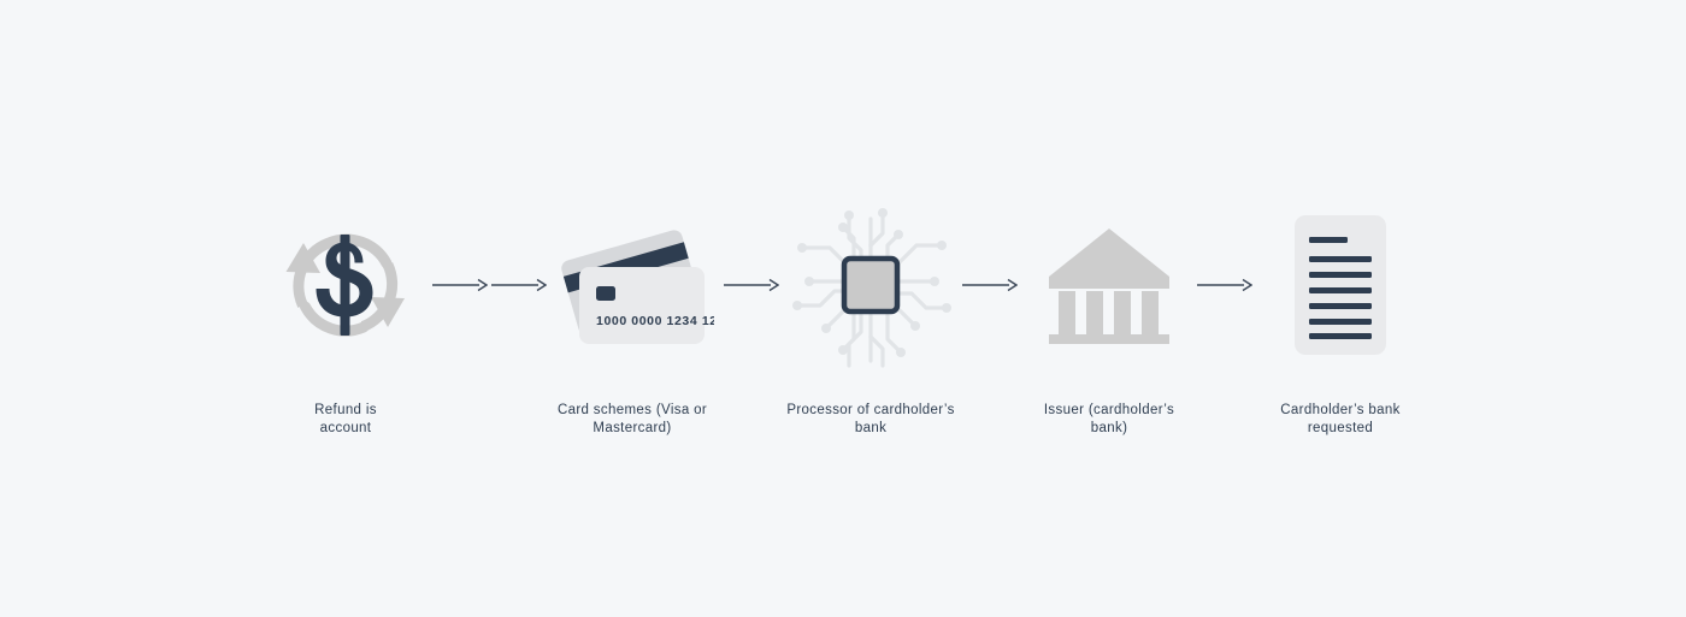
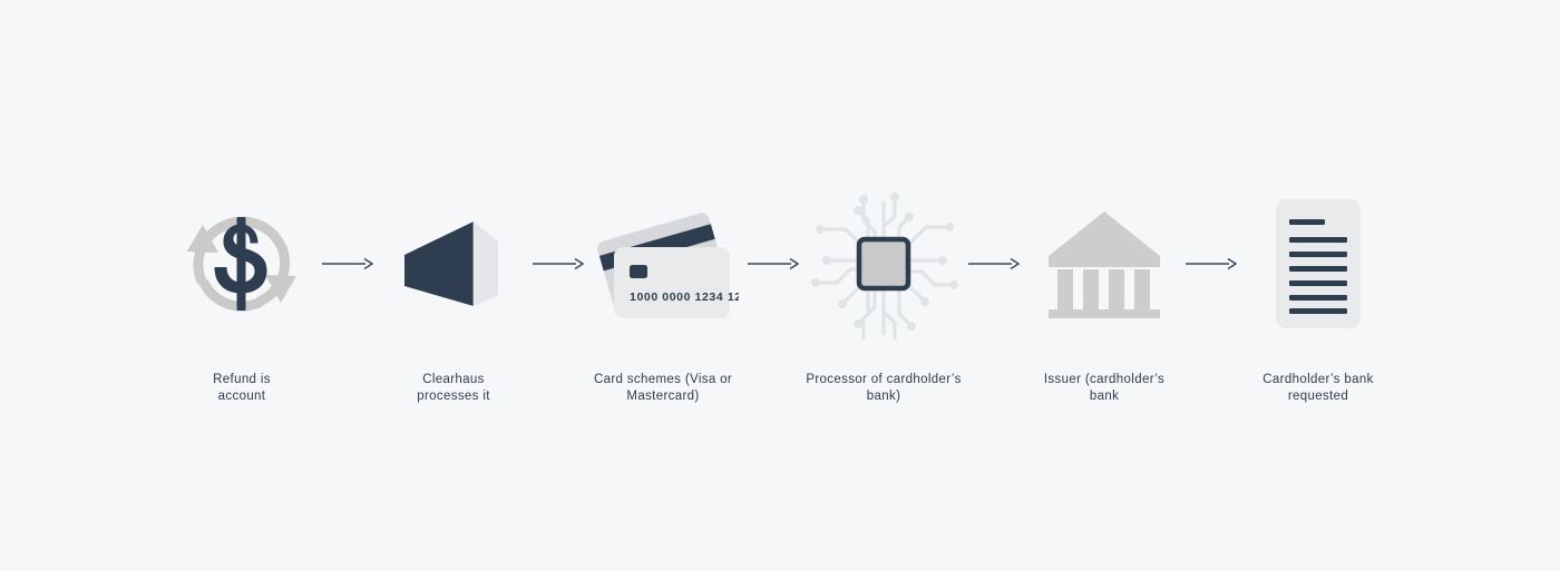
  Refund is
  account
+ Clearhaus
+ processes it
  1000 0000 1234 12
  Card schemes (Visa or
  Mastercard)
  Processor of cardholder’s
- bank
+ bank)
  Issuer (cardholder’s
- bank)
+ bank
  Cardholder’s bank
  requested
